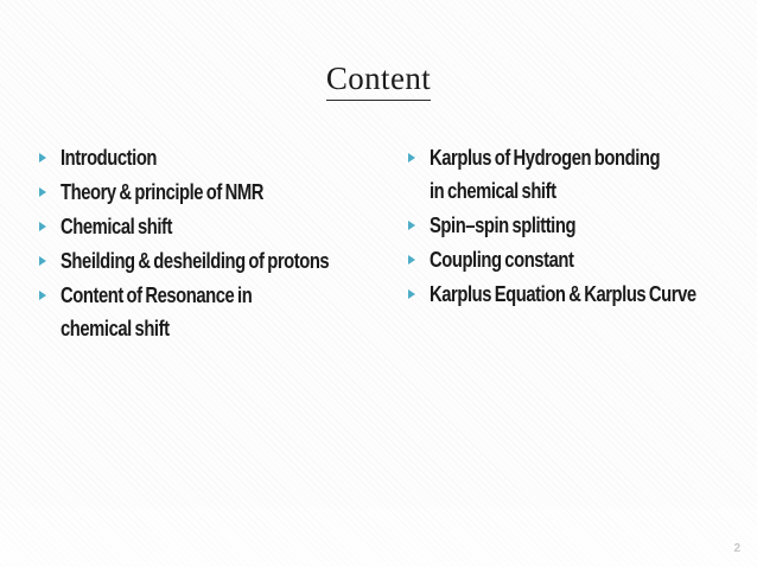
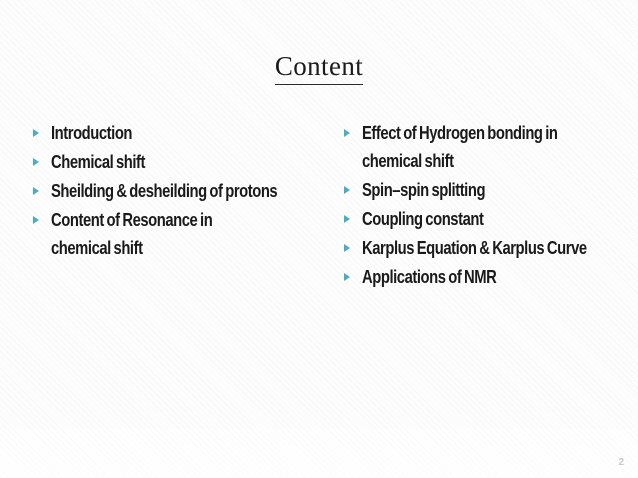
  Content
  Introduction
- Theory & principle of NMR
  Chemical shift
  Sheilding & desheilding of protons
  Content of Resonance in chemical shift
- Karplus of Hydrogen bonding in chemical shift
+ Effect of Hydrogen bonding in chemical shift
  Spin–spin splitting
  Coupling constant
  Karplus Equation & Karplus Curve
+ Applications of NMR
